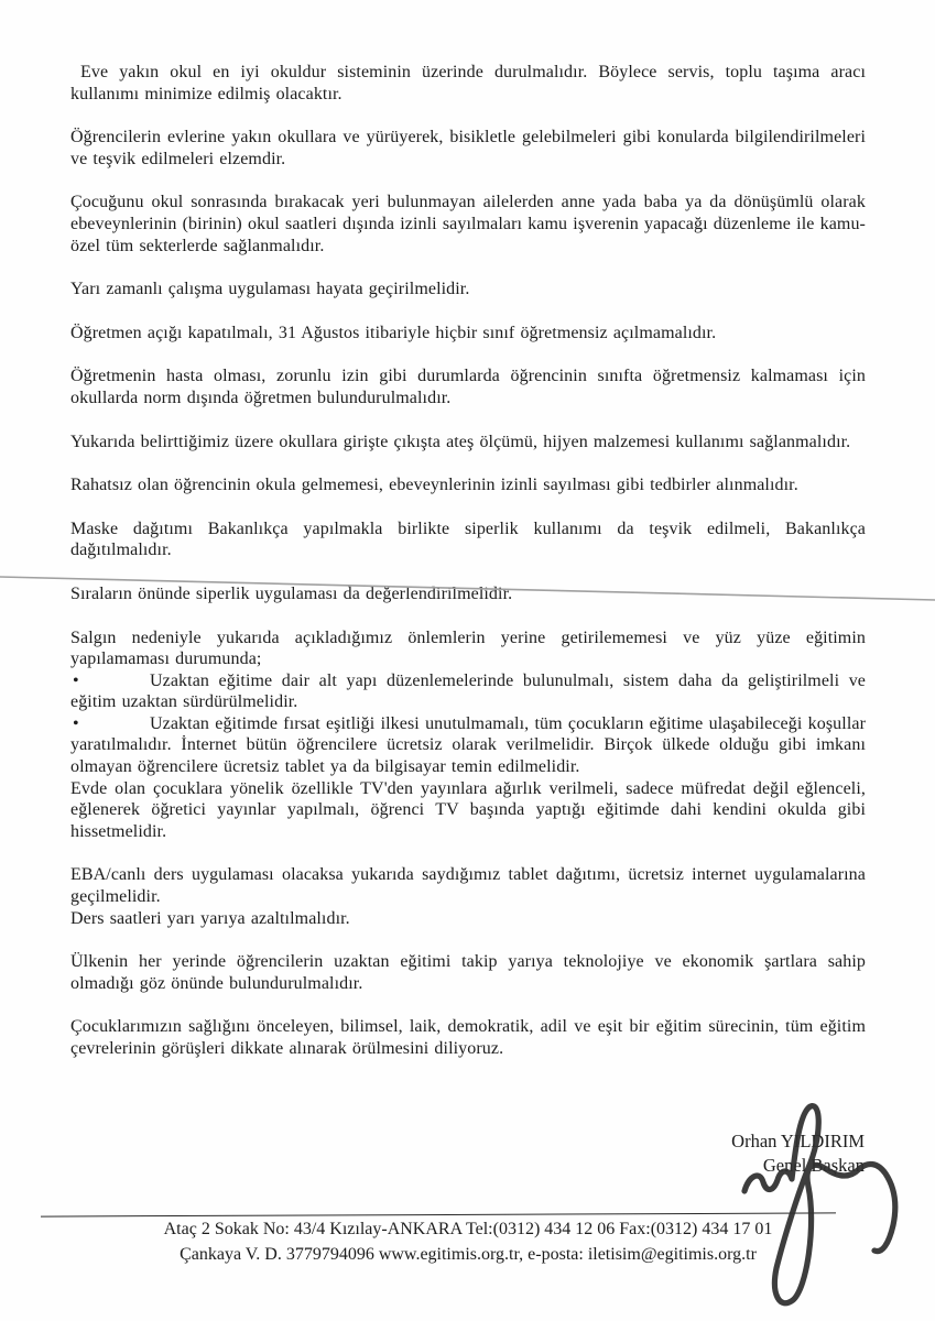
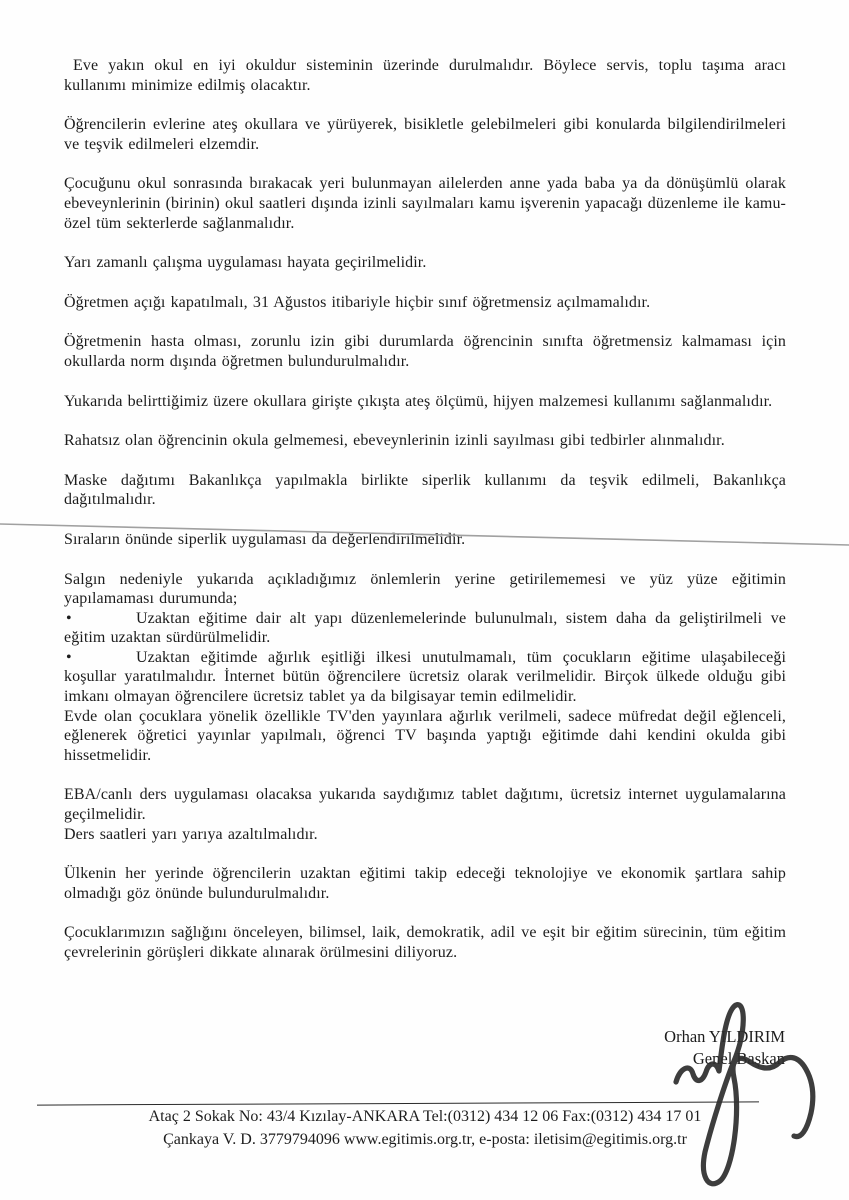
  Eve yakın okul en iyi okuldur sisteminin üzerinde durulmalıdır. Böylece servis, toplu taşıma aracı kullanımı minimize edilmiş olacaktır.
- Öğrencilerin evlerine yakın okullara ve yürüyerek, bisikletle gelebilmeleri gibi konularda bilgilendirilmeleri ve teşvik edilmeleri elzemdir.
+ Öğrencilerin evlerine ateş okullara ve yürüyerek, bisikletle gelebilmeleri gibi konularda bilgilendirilmeleri ve teşvik edilmeleri elzemdir.
  Çocuğunu okul sonrasında bırakacak yeri bulunmayan ailelerden anne yada baba ya da dönüşümlü olarak ebeveynlerinin (birinin) okul saatleri dışında izinli sayılmaları kamu işverenin yapacağı düzenleme ile kamu-özel tüm sekterlerde sağlanmalıdır.
  Yarı zamanlı çalışma uygulaması hayata geçirilmelidir.
  Öğretmen açığı kapatılmalı, 31 Ağustos itibariyle hiçbir sınıf öğretmensiz açılmamalıdır.
  Öğretmenin hasta olması, zorunlu izin gibi durumlarda öğrencinin sınıfta öğretmensiz kalmaması için okullarda norm dışında öğretmen bulundurulmalıdır.
  Yukarıda belirttiğimiz üzere okullara girişte çıkışta ateş ölçümü, hijyen malzemesi kullanımı sağlanmalıdır.
  Rahatsız olan öğrencinin okula gelmemesi, ebeveynlerinin izinli sayılması gibi tedbirler alınmalıdır.
  Maske dağıtımı Bakanlıkça yapılmakla birlikte siperlik kullanımı da teşvik edilmeli, Bakanlıkça dağıtılmalıdır.
  Sıraların önünde siperlik uygulaması da değerlendirilmelidir.
  Salgın nedeniyle yukarıda açıkladığımız önlemlerin yerine getirilememesi ve yüz yüze eğitimin yapılamaması durumunda;
  •
  Uzaktan eğitime dair alt yapı düzenlemelerinde bulunulmalı, sistem daha da geliştirilmeli ve eğitim uzaktan sürdürülmelidir.
  •
- Uzaktan eğitimde fırsat eşitliği ilkesi unutulmamalı, tüm çocukların eğitime ulaşabileceği koşullar yaratılmalıdır. İnternet bütün öğrencilere ücretsiz olarak verilmelidir. Birçok ülkede olduğu gibi imkanı olmayan öğrencilere ücretsiz tablet ya da bilgisayar temin edilmelidir.
+ Uzaktan eğitimde ağırlık eşitliği ilkesi unutulmamalı, tüm çocukların eğitime ulaşabileceği koşullar yaratılmalıdır. İnternet bütün öğrencilere ücretsiz olarak verilmelidir. Birçok ülkede olduğu gibi imkanı olmayan öğrencilere ücretsiz tablet ya da bilgisayar temin edilmelidir.
  Evde olan çocuklara yönelik özellikle TV'den yayınlara ağırlık verilmeli, sadece müfredat değil eğlenceli, eğlenerek öğretici yayınlar yapılmalı, öğrenci TV başında yaptığı eğitimde dahi kendini okulda gibi hissetmelidir.
  EBA/canlı ders uygulaması olacaksa yukarıda saydığımız tablet dağıtımı, ücretsiz internet uygulamalarına geçilmelidir.
  Ders saatleri yarı yarıya azaltılmalıdır.
- Ülkenin her yerinde öğrencilerin uzaktan eğitimi takip yarıya teknolojiye ve ekonomik şartlara sahip olmadığı göz önünde bulundurulmalıdır.
+ Ülkenin her yerinde öğrencilerin uzaktan eğitimi takip edeceği teknolojiye ve ekonomik şartlara sahip olmadığı göz önünde bulundurulmalıdır.
  Çocuklarımızın sağlığını önceleyen, bilimsel, laik, demokratik, adil ve eşit bir eğitim sürecinin, tüm eğitim çevrelerinin görüşleri dikkate alınarak örülmesini diliyoruz.
  Orhan YLIRIM
  Genelaşka
  Ataç 2 Sokak No: 43/4 Kızılay-ANKARA Tel:(0312) 434 12 06 Fax:(0312) 434 17 01
  Çankaya V. D. 3779794096 www.egitimis.org.tr, e-posta: iletisim@egitimis.org.tr
